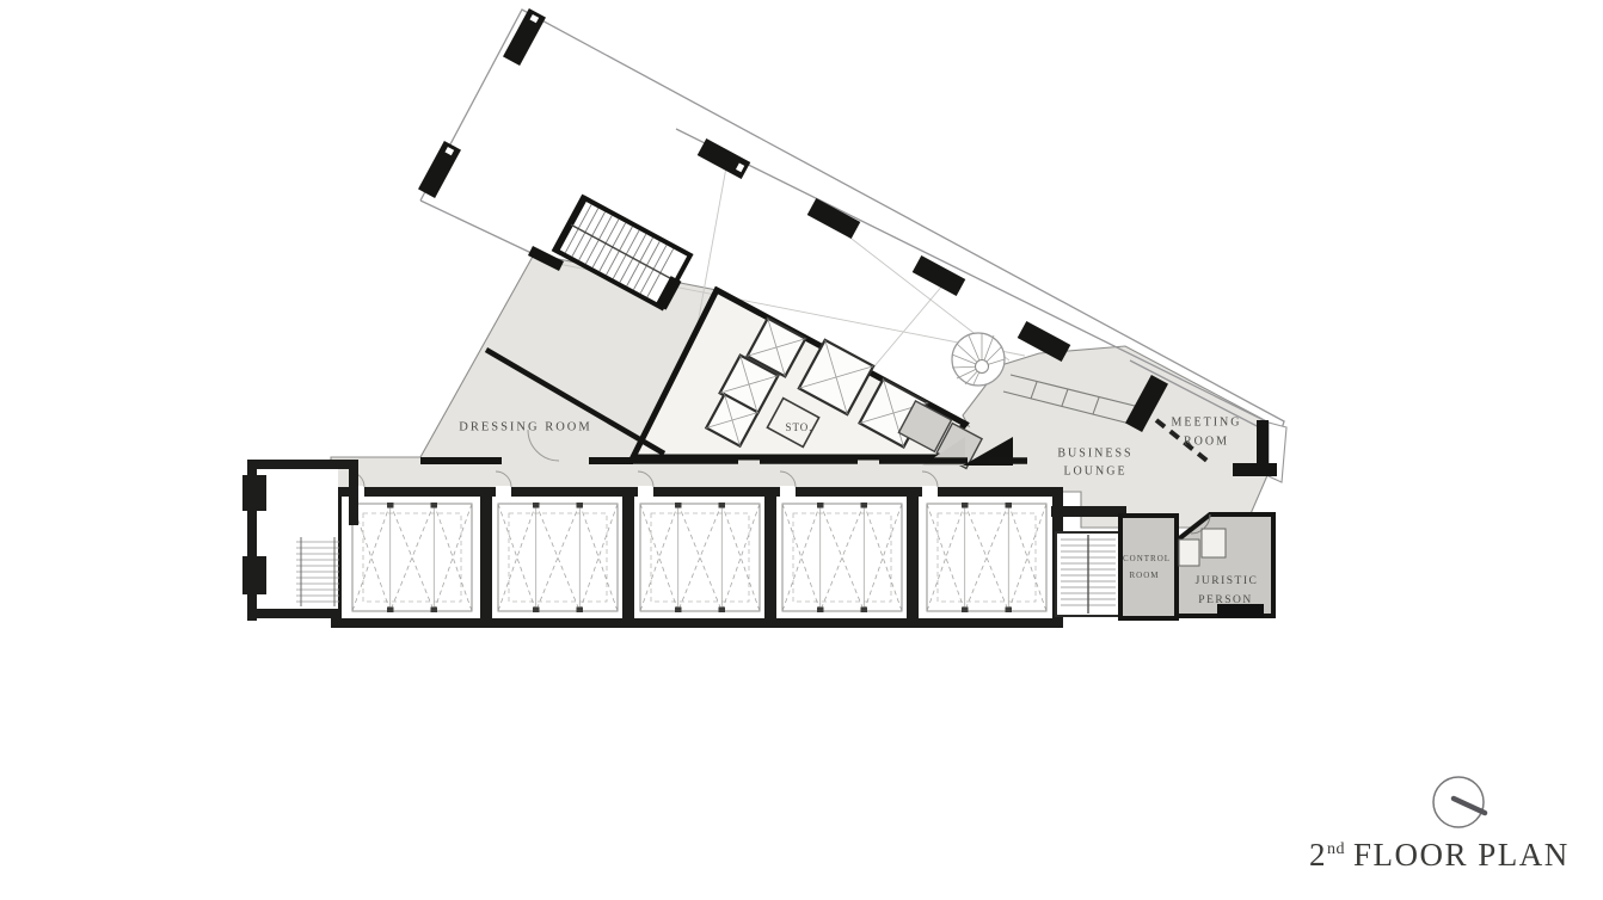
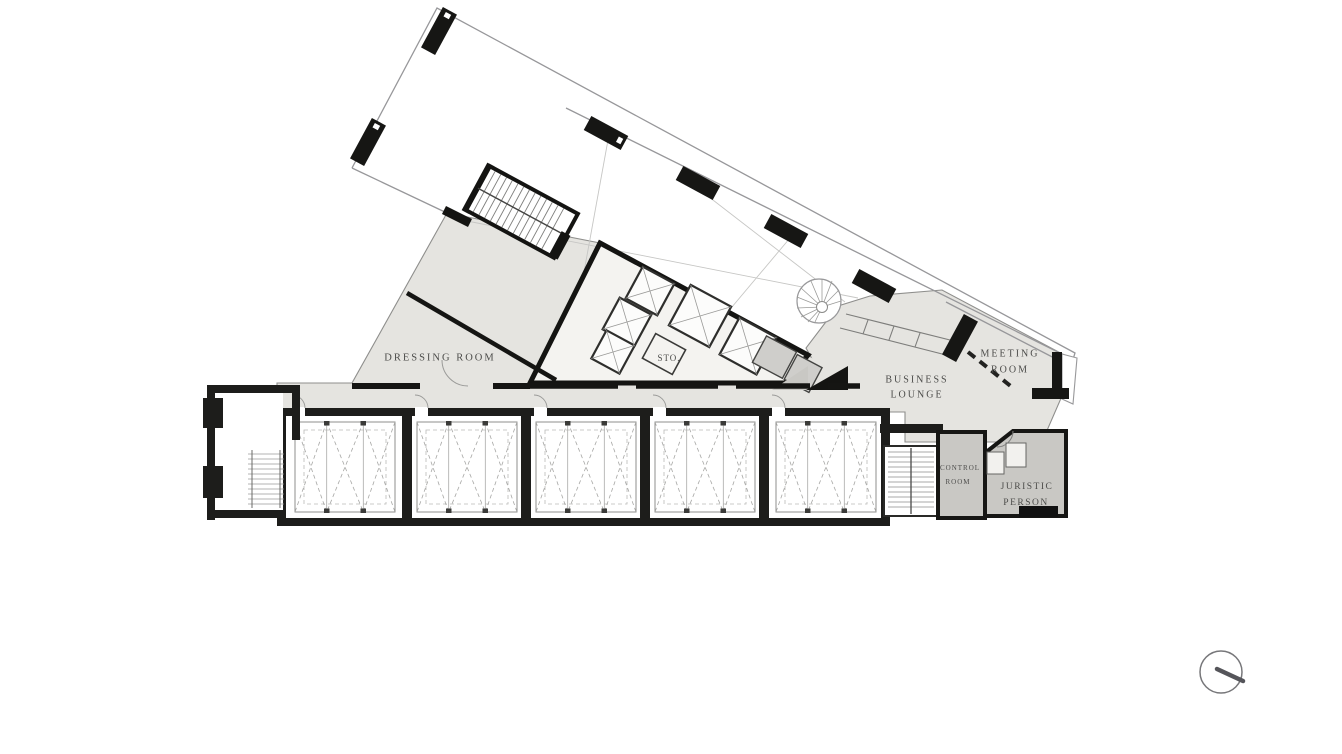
  DRESSING ROOM
  STO.
  BUSINESS
  LOUNGE
  MEETING
  ROOM
  CONTROL
  ROOM
  JURISTIC
  PERSON
- 2nd FLOOR PLAN
